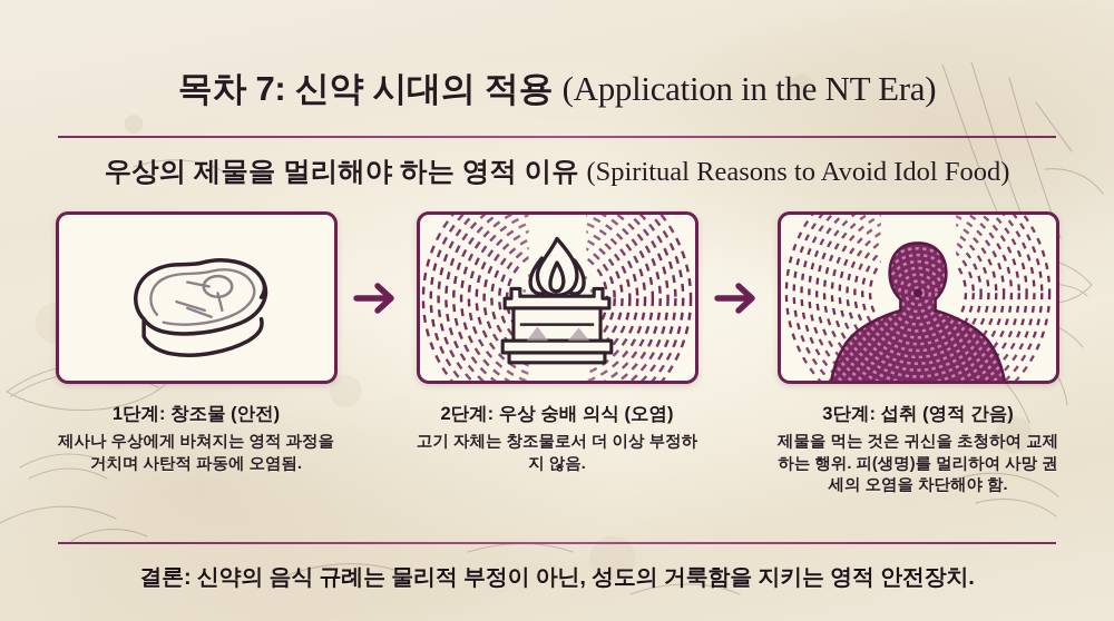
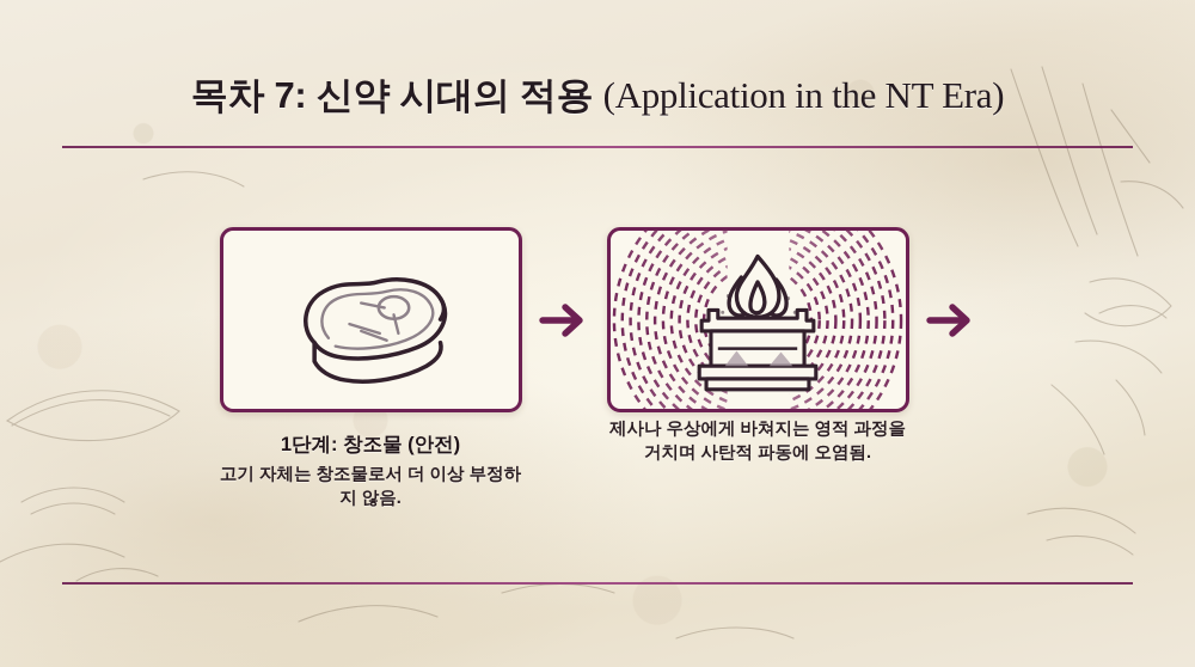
  목차 7: 신약 시대의 적용 (Application in the NT Era)
- 우상의 제물을 멀리해야 하는 영적 이유 (Spiritual Reasons to Avoid Idol Food)
  1단계: 창조물 (안전)
- 제사나 우상에게 바쳐지는 영적 과정을 거치며 사탄적 파동에 오염됨.
+ 고기 자체는 창조물로서 더 이상 부정하지 않음.
- 2단계: 우상 숭배 의식 (오염)
- 고기 자체는 창조물로서 더 이상 부정하지 않음.
+ 제사나 우상에게 바쳐지는 영적 과정을 거치며 사탄적 파동에 오염됨.
- 3단계: 섭취 (영적 간음)
- 제물을 먹는 것은 귀신을 초청하여 교제하는 행위. 피(생명)를 멀리하여 사망 권세의 오염을 차단해야 함.
- 결론: 신약의 음식 규례는 물리적 부정이 아닌, 성도의 거룩함을 지키는 영적 안전장치.
